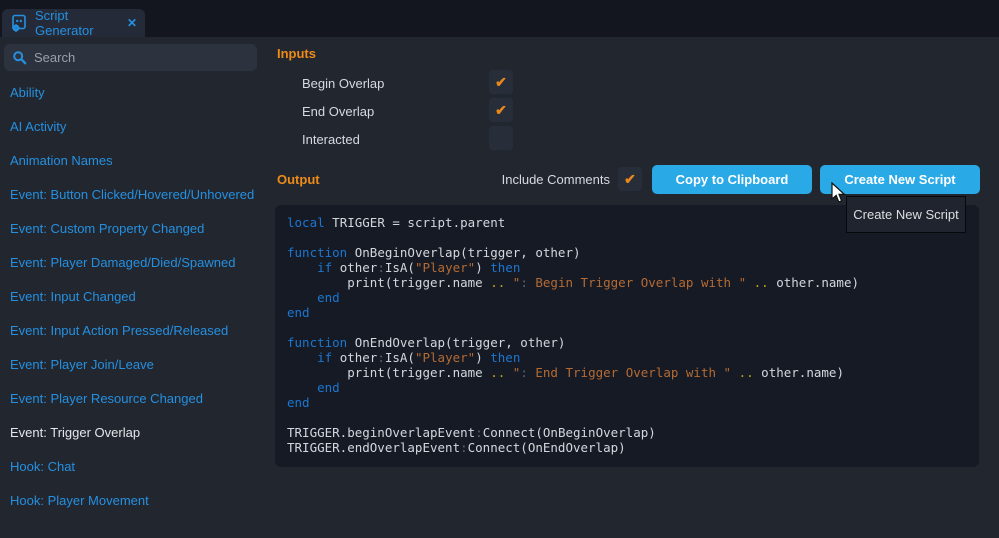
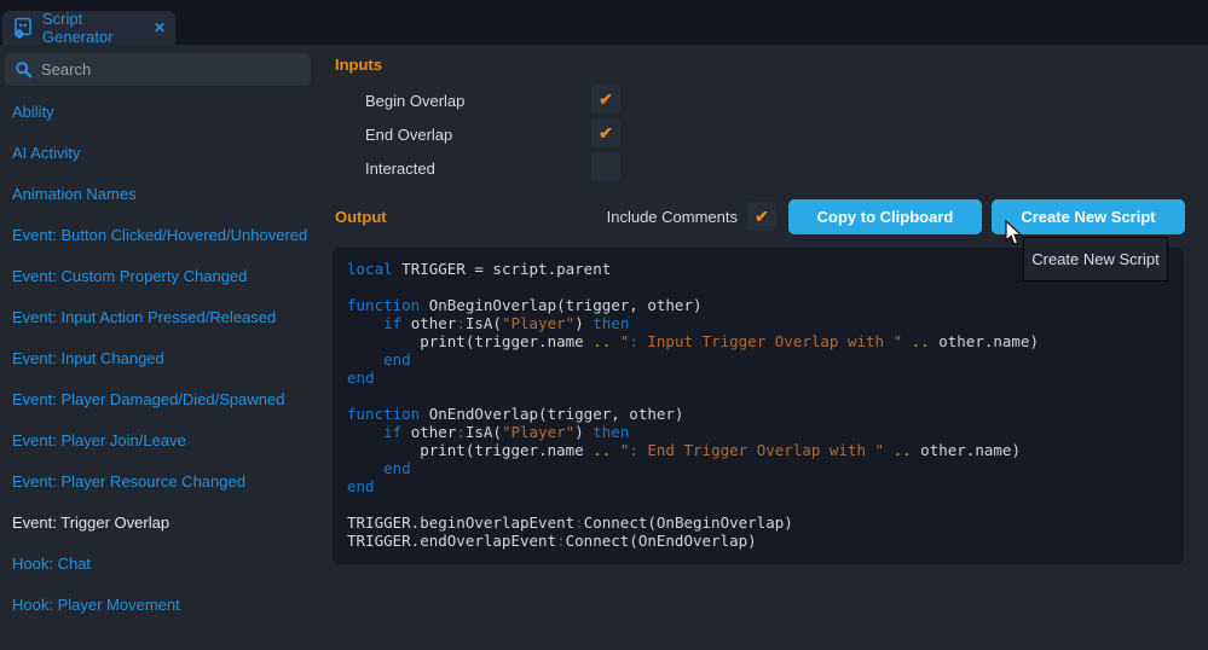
  Script Generator
  ✕
  Search
  Ability
  AI Activity
  Animation Names
  Event: Button Clicked/Hovered/Unhovered
  Event: Custom Property Changed
- Event: Player Damaged/Died/Spawned
+ Event: Input Action Pressed/Released
  Event: Input Changed
- Event: Input Action Pressed/Released
+ Event: Player Damaged/Died/Spawned
  Event: Player Join/Leave
  Event: Player Resource Changed
  Event: Trigger Overlap
  Hook: Chat
  Hook: Player Movement
  Inputs
  Begin Overlap
  ✔
  End Overlap
  ✔
  Interacted
  Output
  Include Comments
  ✔
  Copy to Clipboard
  Create New Script
  local TRIGGER = script.parent
  function OnBeginOverlap(trigger, other)
  if other:IsA("Player") then
- print(trigger.name .. ": Begin Trigger Overlap with " .. other.name)
+ print(trigger.name .. ": Input Trigger Overlap with " .. other.name)
  end
  end
  function OnEndOverlap(trigger, other)
  if other:IsA("Player") then
  print(trigger.name .. ": End Trigger Overlap with " .. other.name)
  end
  end
  TRIGGER.beginOverlapEvent:Connect(OnBeginOverlap)
  TRIGGER.endOverlapEvent:Connect(OnEndOverlap)
  Create New Script
